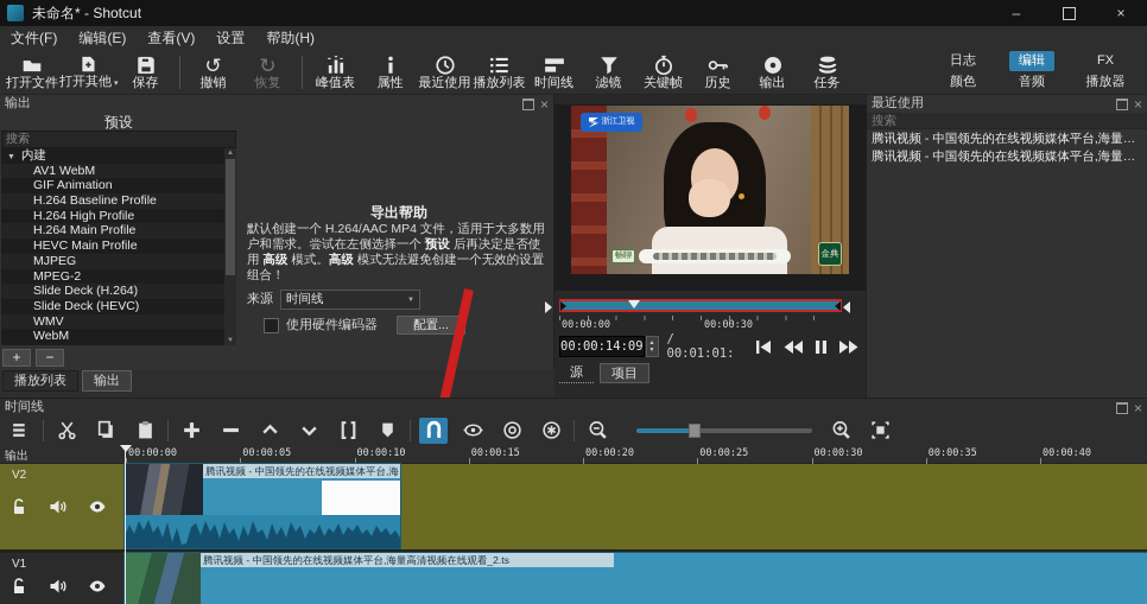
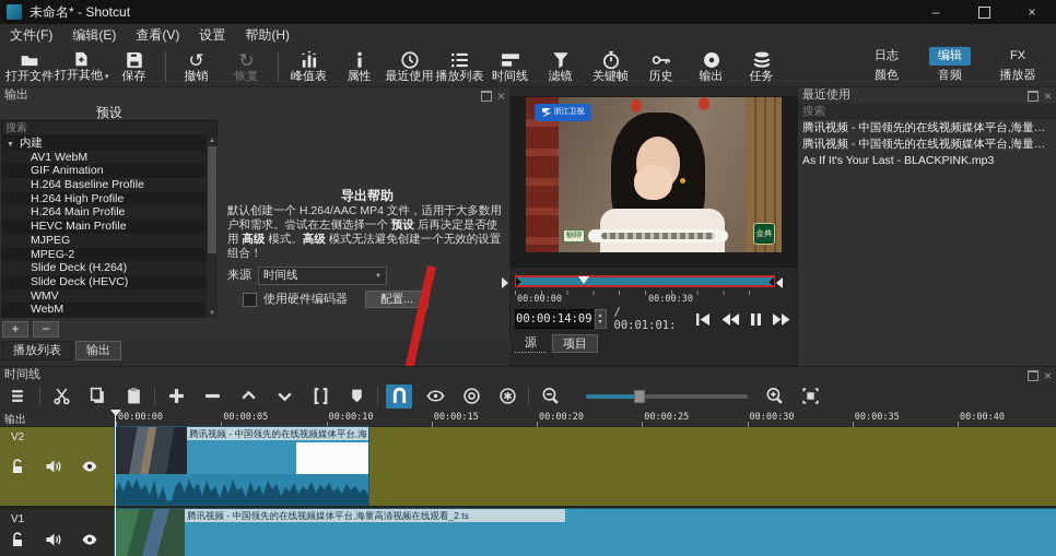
  未命名* - Shotcut
  –
  ×
  文件(F)
  编辑(E)
  查看(V)
  设置
  帮助(H)
  打开文件
  打开其他
  保存
  ↺
  撤销
  ↻
  恢复
  峰值表
  属性
  最近使用
  播放列表
  时间线
  滤镜
  关键帧
  历史
  输出
  任务
  日志
  编辑
  FX
  颜色
  音频
  播放器
  输出
  ×
  预设
  搜索
  AV1 WebM
  GIF Animation
  H.264 Baseline Profile
  H.264 High Profile
  H.264 Main Profile
  HEVC Main Profile
  MJPEG
  MPEG-2
  Slide Deck (H.264)
  Slide Deck (HEVC)
  WMV
  WebM
  +
  −
  导出帮助
  默认创建一个 H.264/AAC MP4 文件，适用于大多数用户和需求。尝试在左侧选择一个 预设 后再决定是否使用 高级 模式。高级 模式无法避免创建一个无效的设置组合！
  来源
  时间线
  使用硬件编码器
  配置...
  播放列表
  输出
  金典
  00:00:00
  00:00:30
  00:00:14:09
  / 00:01:01:
  源
  项目
  最近使用
  ×
  搜索
  腾讯视频 - 中国领先的在线视频媒体平台,海量高清
  腾讯视频 - 中国领先的在线视频媒体平台,海量高清
+ As If It's Your Last - BLACKPINK.mp3
  时间线
  ×
  输出
  00:00:00
  00:00:05
  00:00:10
  00:00:15
  00:00:20
  00:00:25
  00:00:30
  00:00:35
  00:00:40
  V2
  腾讯视频 - 中国领先的在线视频媒体平台,海
  V1
  腾讯视频 - 中国领先的在线视频媒体平台,海量高清视频在线观看_2.ts
